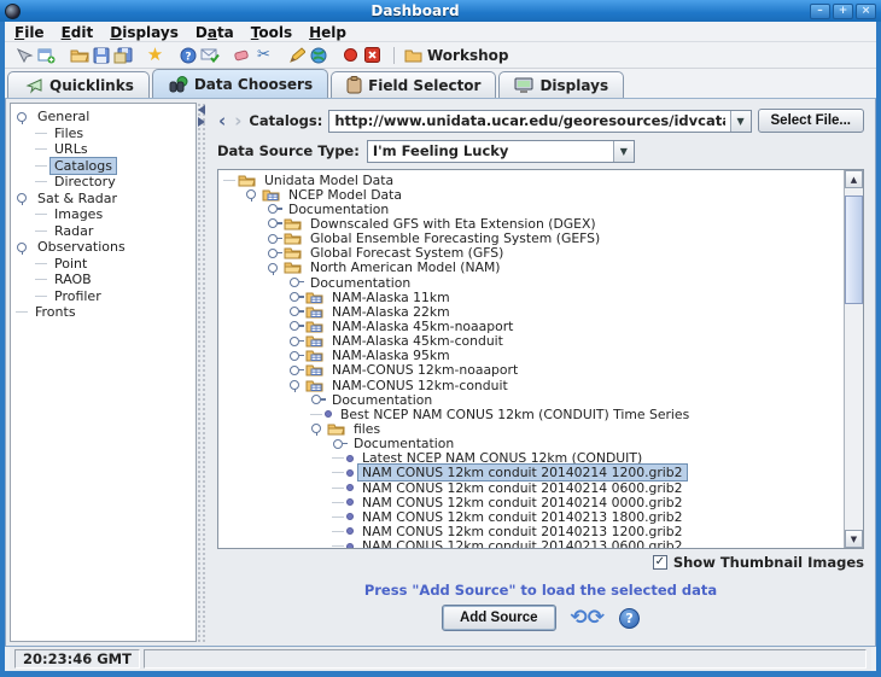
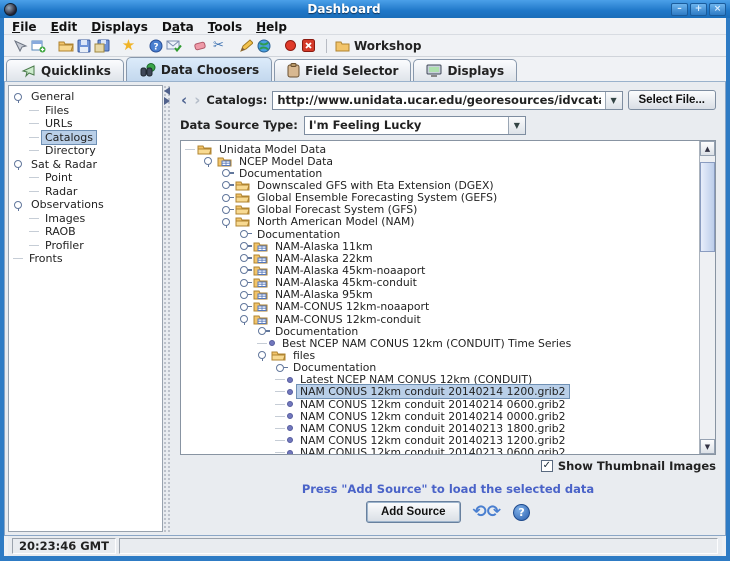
  Dashboard
  –
  +
  ×
  File
  Edit
  Displays
  Data
  Tools
  Help
  ★
  ?
  ✂
  Workshop
  Quicklinks
  Data Choosers
  Field Selector
  Displays
  General
  Files
  URLs
  Catalogs
  Directory
  Sat & Radar
- Images
+ Point
  Radar
  Observations
- Point
+ Images
  RAOB
  Profiler
  Fronts
  ‹
  ›
  Catalogs:
  http://www.unidata.ucar.edu/georesources/idvcat
  ▼
  Select File...
  Data Source Type:
  I'm Feeling Lucky
  ▼
  Unidata Model Data
  NCEP Model Data
  Documentation
  Downscaled GFS with Eta Extension (DGEX)
  Global Ensemble Forecasting System (GEFS)
  Global Forecast System (GFS)
  North American Model (NAM)
  Documentation
  NAM-Alaska 11km
  NAM-Alaska 22km
  NAM-Alaska 45km-noaaport
  NAM-Alaska 45km-conduit
  NAM-Alaska 95km
  NAM-CONUS 12km-noaaport
  NAM-CONUS 12km-conduit
  Documentation
  Best NCEP NAM CONUS 12km (CONDUIT) Time Series
  files
  Documentation
  Latest NCEP NAM CONUS 12km (CONDUIT)
  NAM CONUS 12km conduit 20140214 1200.grib2
  NAM CONUS 12km conduit 20140214 0600.grib2
  NAM CONUS 12km conduit 20140214 0000.grib2
  NAM CONUS 12km conduit 20140213 1800.grib2
  NAM CONUS 12km conduit 20140213 1200.grib2
  NAM CONUS 12km conduit 20140213 0600.grib2
  ▲
  ▼
  ✓
  Show Thumbnail Images
  Press "Add Source" to load the selected data
  Add Source
  ⟲⟳
  ?
  20:23:46 GMT
